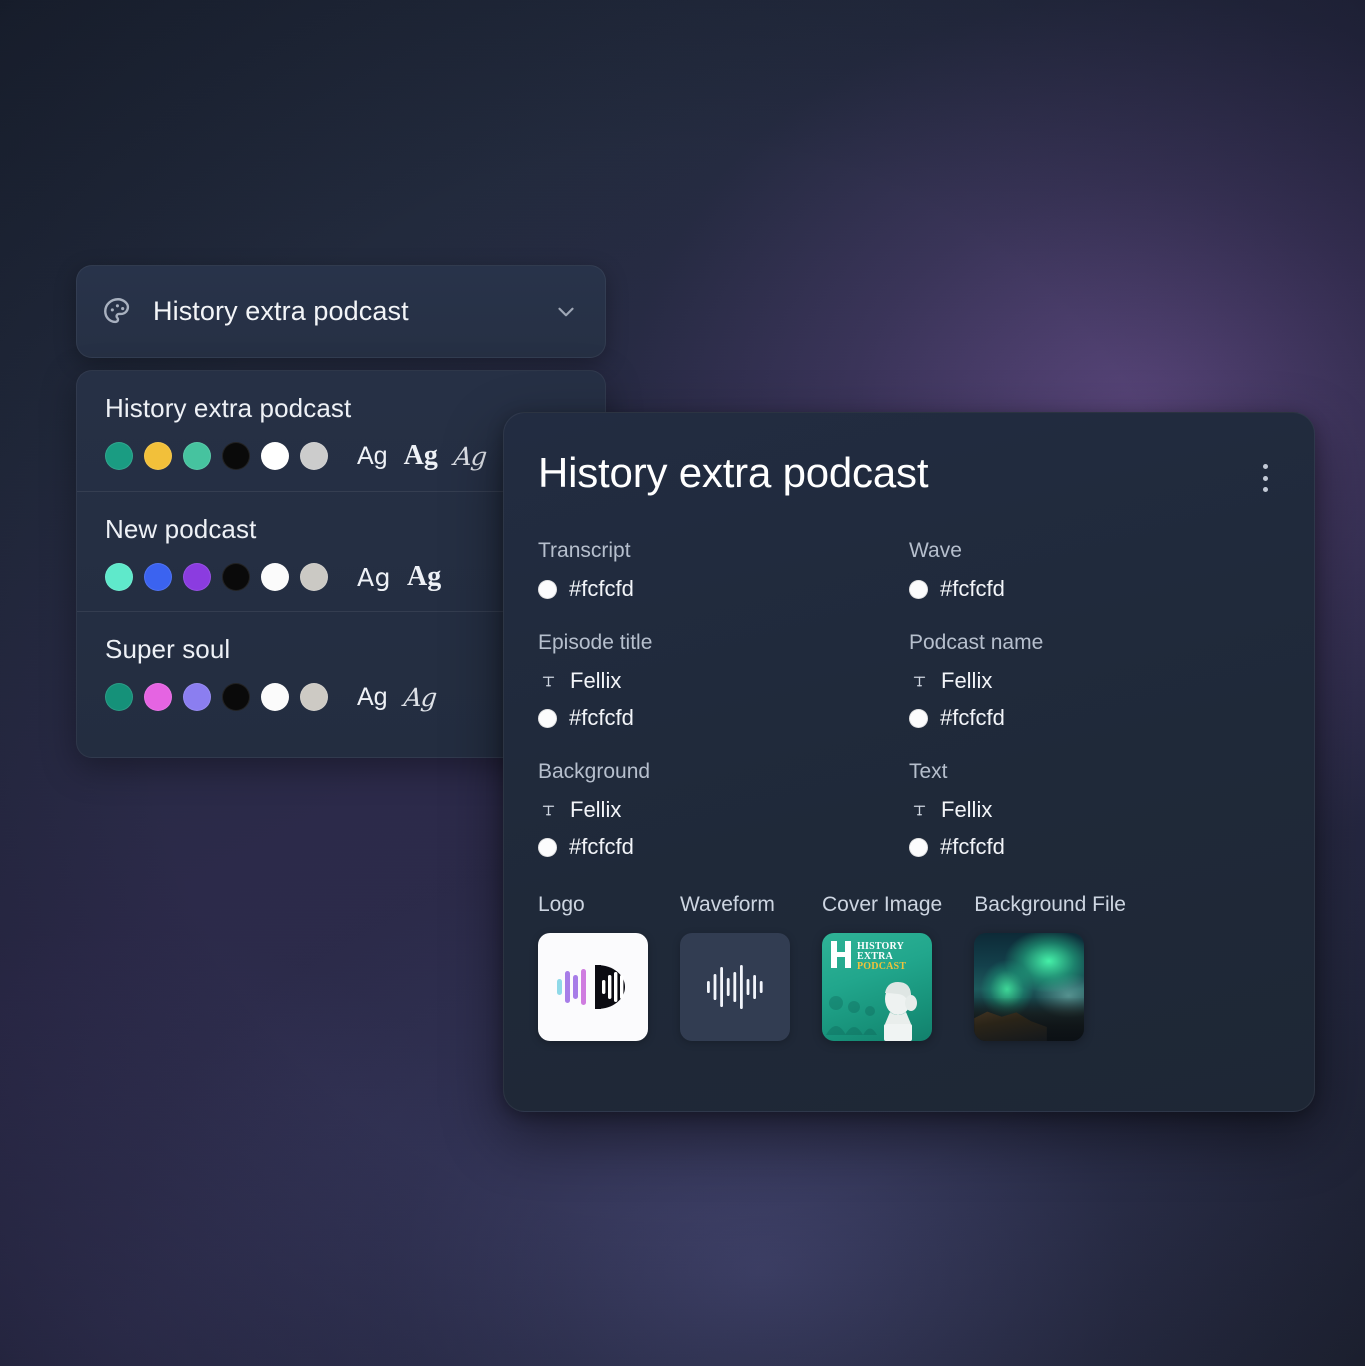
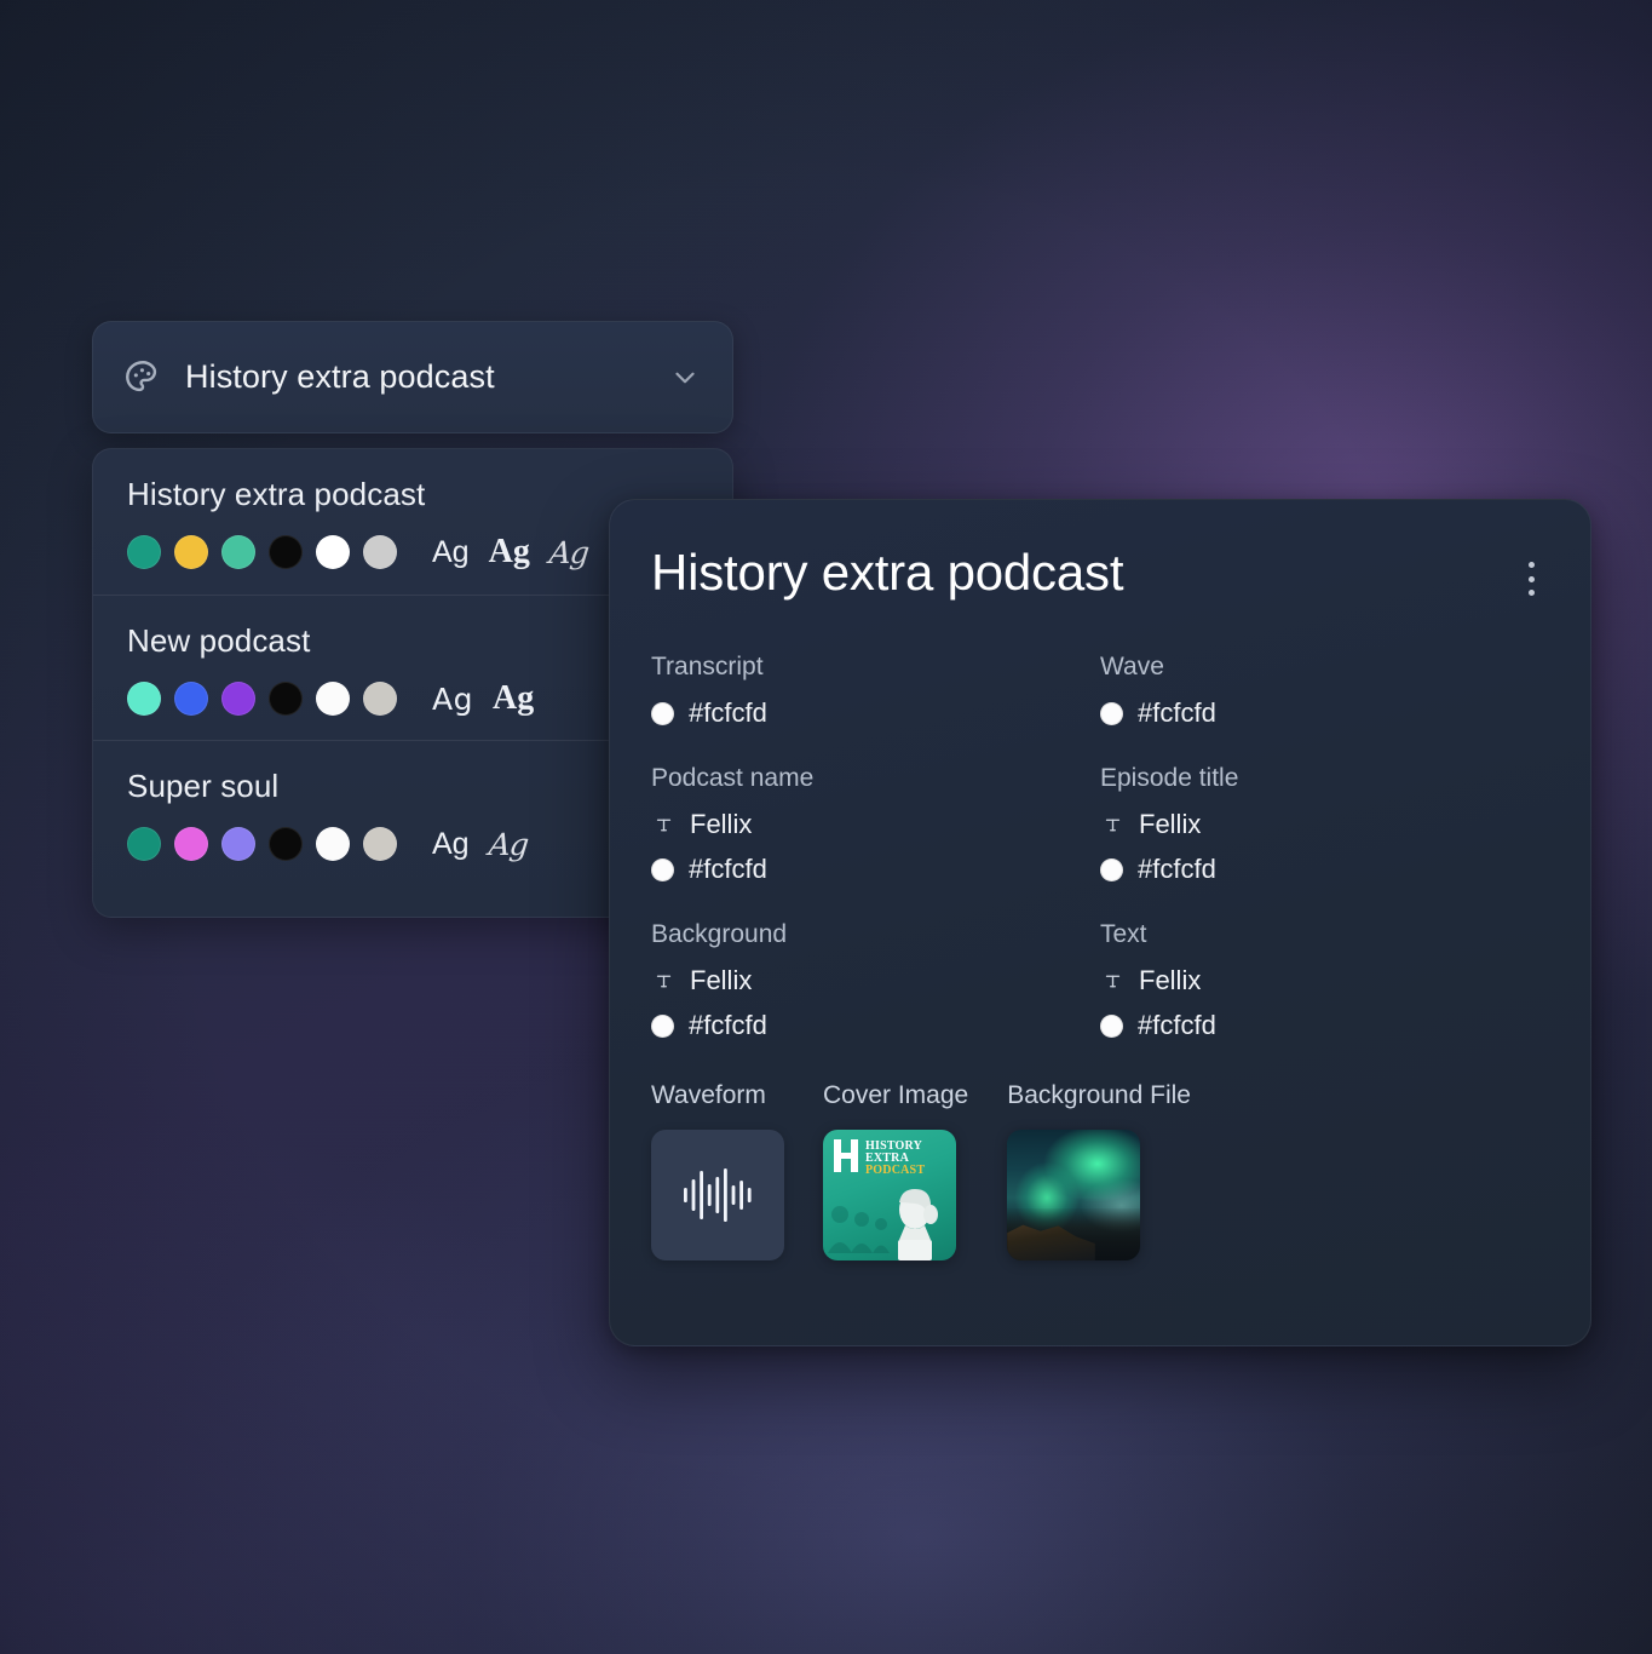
  History extra podcast
  History extra podcast
  Ag
  Ag
  New podcast
  Ag
  Ag
  Super soul
  Ag
  History extra podcast
  Transcript
  #fcfcfd
  Wave
  #fcfcfd
- Episode title
+ Podcast name
  Fellix
  #fcfcfd
- Podcast name
+ Episode title
  Fellix
  #fcfcfd
  Background
  Fellix
  #fcfcfd
  Text
  Fellix
  #fcfcfd
- Logo
  Waveform
  Cover Image
  HISTORY
  EXTRA
  PODCAST
  Background File
